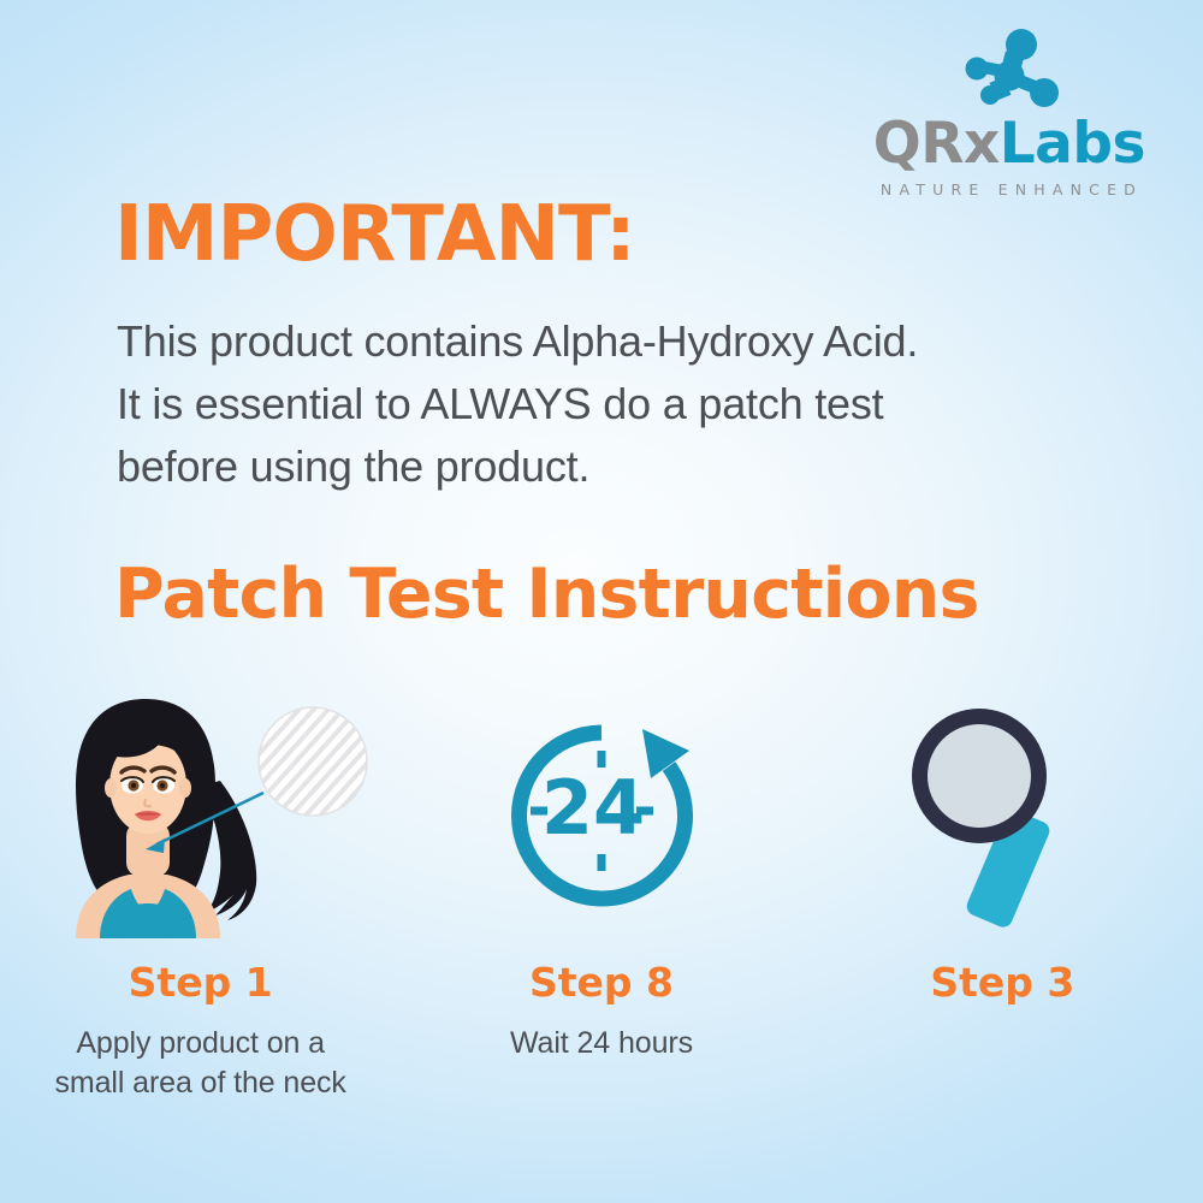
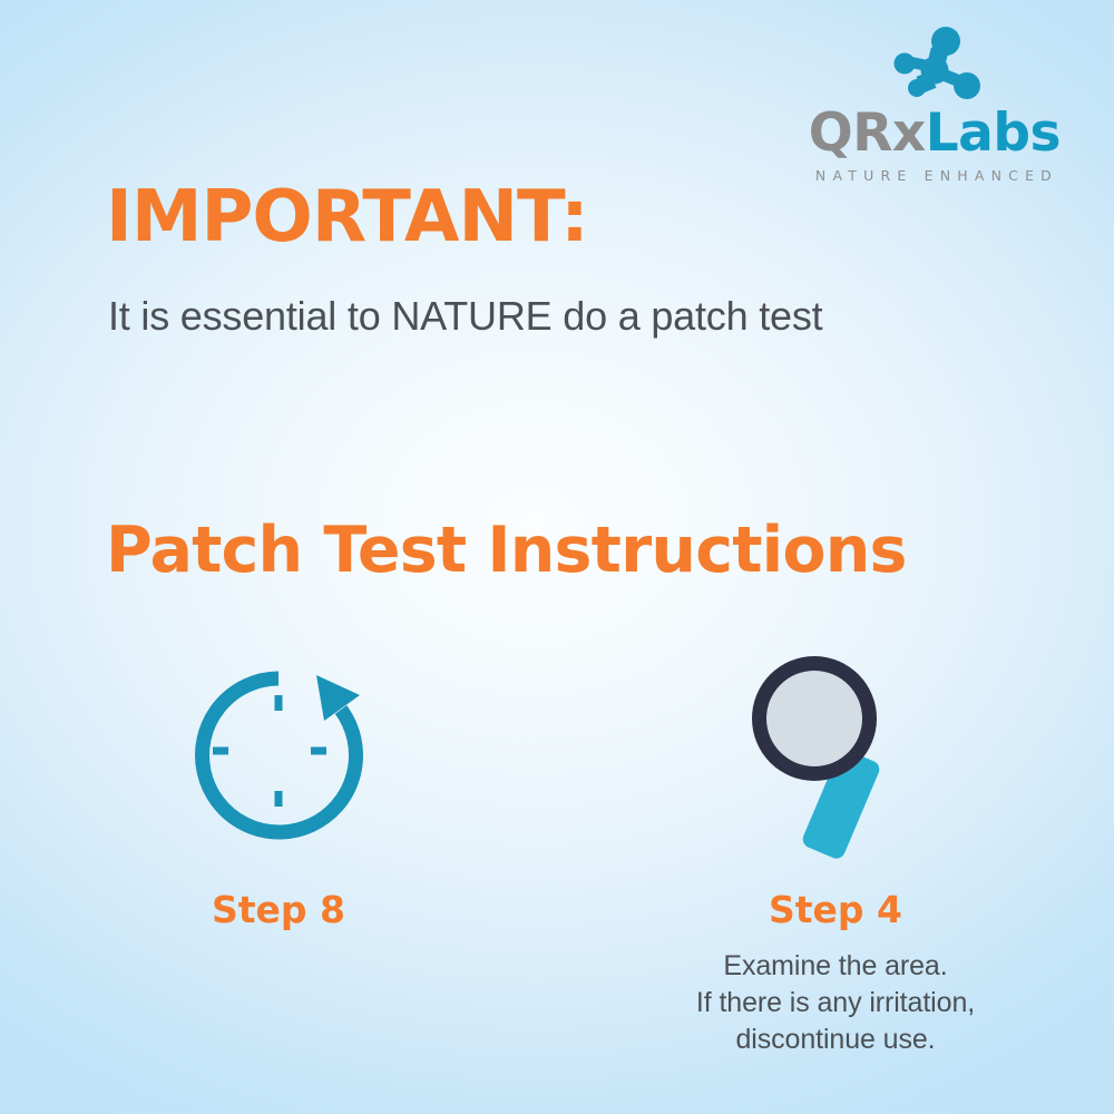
  QRxLabs
  NATURE ENHANCED
  IMPORTANT:
- This product contains Alpha-Hydroxy Acid.
- It is essential to ALWAYS do a patch test
+ It is essential to NATURE do a patch test
- before using the product.
  Patch Test Instructions
- Step 1
- Apply product on a
- small area of the neck
- 24
  Step 8
- Wait 24 hours
- Step 3
+ Step 4
+ Examine the area.
+ If there is any irritation,
+ discontinue use.
